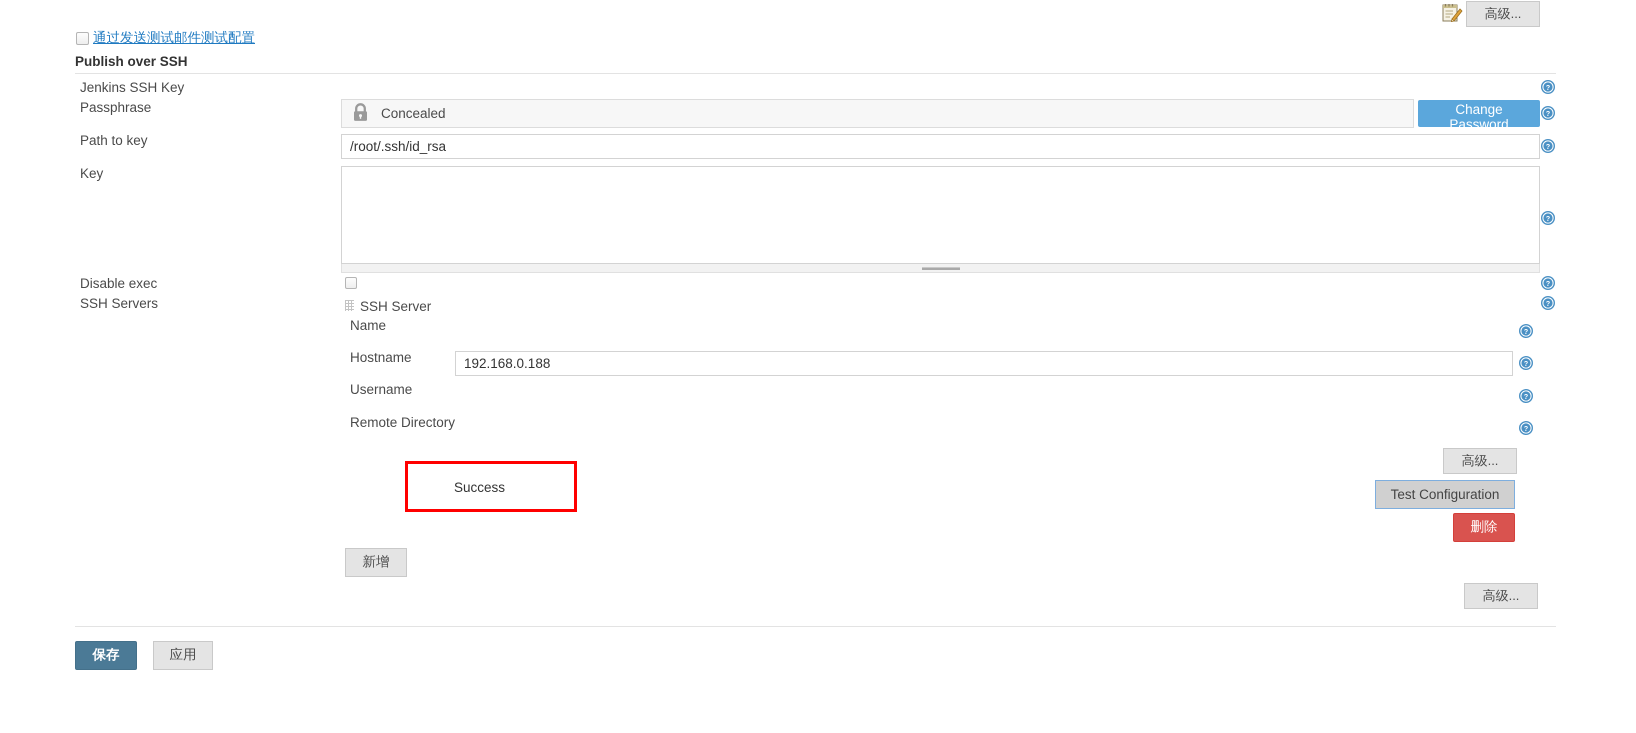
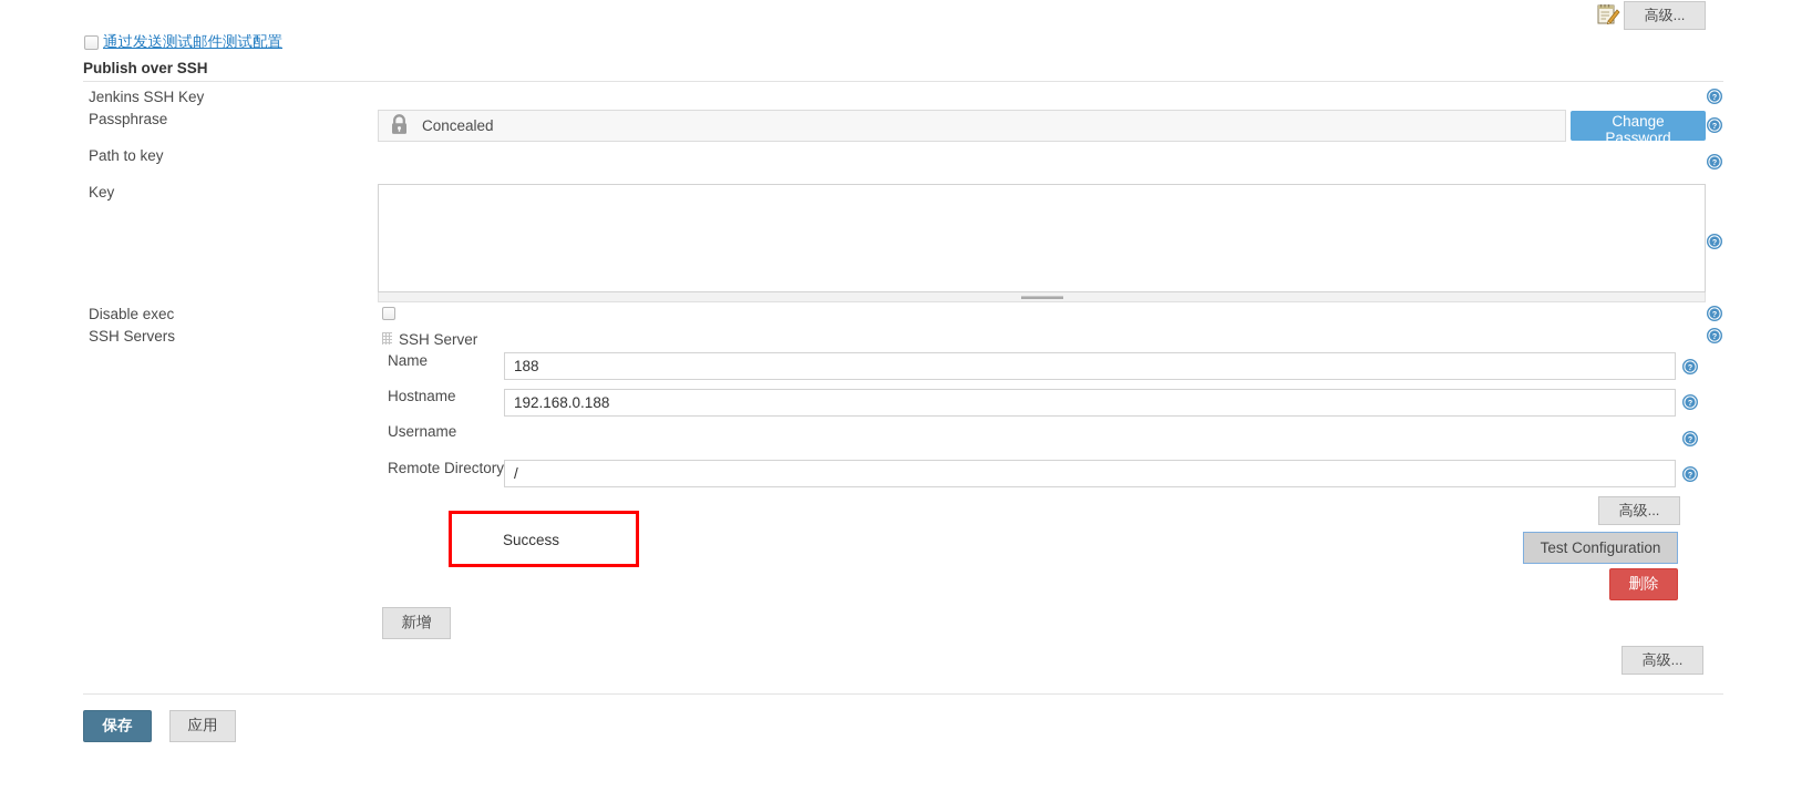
  高级...
  通过发送测试邮件测试配置
  Publish over SSH
  Jenkins SSH Key
  Passphrase
  Concealed
  Change Password
  Path to key
- /root/.ssh/id_rsa
  Key
  Disable exec
  SSH Servers
  SSH Server
  Name
+ 188
  Hostname
  192.168.0.188
  Username
  Remote Directory
+ /
  高级...
  Test Configuration
  删除
  Success
  新增
  高级...
  保存
  应用
